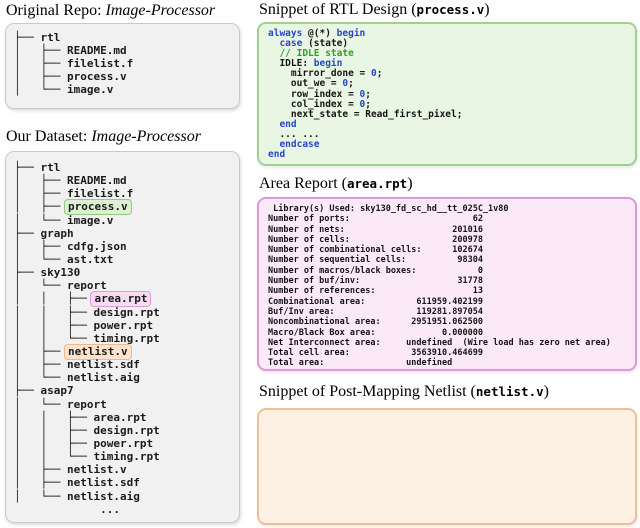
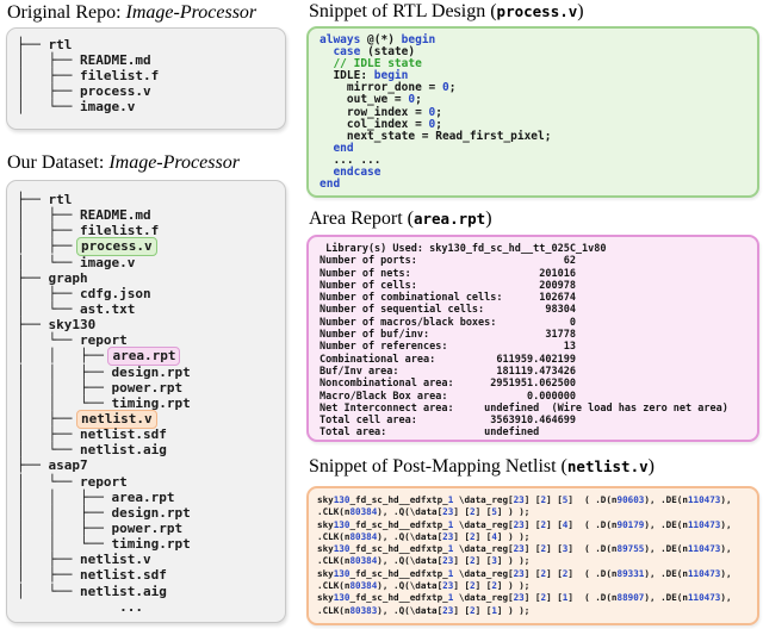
  Original Repo: Image-Processor
  ├── rtl
  │ ├── README.md
  │ ├── filelist.f
  │ ├── process.v
  │ └── image.v
  Our Dataset: Image-Processor
  ├── rtl
  │ ├── README.md
  │ ├── filelist.f
  │ ├── process.v
  │ └── image.v
  ├── graph
  │ ├── cdfg.json
  │ └── ast.txt
  ├── sky130
  │ └── report
  │ │ ├── area.rpt
  │ │ ├── design.rpt
  │ │ ├── power.rpt
  │ │ └── timing.rpt
  │ ├── netlist.v
  │ ├── netlist.sdf
  │ └── netlist.aig
  ├── asap7
  │ └── report
  │ │ ├── area.rpt
  │ │ ├── design.rpt
  │ │ ├── power.rpt
  │ │ └── timing.rpt
  │ ├── netlist.v
  │ ├── netlist.sdf
  │ └── netlist.aig
  ...
  Snippet of RTL Design (process.v)
  always @(*) begin
  case (state)
  // IDLE state
  IDLE: begin
  mirror_done = 0;
  out_we = 0;
  row_index = 0;
  col_index = 0;
  next_state = Read_first_pixel;
  end
  ... ...
  endcase
  end
  Area Report (area.rpt)
  Library(s) Used: sky130_fd_sc_hd__tt_025C_1v80
  Number of ports: 62
  Number of nets: 201016
  Number of cells: 200978
  Number of combinational cells: 102674
  Number of sequential cells: 98304
  Number of macros/black boxes: 0
  Number of buf/inv: 31778
  Number of references: 13
  Combinational area: 611959.402199
- Buf/Inv area: 119281.897054
+ Buf/Inv area: 181119.473426
  Noncombinational area: 2951951.062500
  Macro/Black Box area: 0.000000
  Net Interconnect area: undefined (Wire load has zero net area)
  Total cell area: 3563910.464699
  Total area: undefined
  Snippet of Post-Mapping Netlist (netlist.v)
+ sky130_fd_sc_hd__edfxtp_1 \data_reg[23] [2] [5] ( .D(n90603), .DE(n110473),
+ .CLK(n80384), .Q(\data[23] [2] [5] ) );
+ sky130_fd_sc_hd__edfxtp_1 \data_reg[23] [2] [4] ( .D(n90179), .DE(n110473),
+ .CLK(n80384), .Q(\data[23] [2] [4] ) );
+ sky130_fd_sc_hd__edfxtp_1 \data_reg[23] [2] [3] ( .D(n89755), .DE(n110473),
+ .CLK(n80384), .Q(\data[23] [2] [3] ) );
+ sky130_fd_sc_hd__edfxtp_1 \data_reg[23] [2] [2] ( .D(n89331), .DE(n110473),
+ .CLK(n80384), .Q(\data[23] [2] [2] ) );
+ sky130_fd_sc_hd__edfxtp_1 \data_reg[23] [2] [1] ( .D(n88907), .DE(n110473),
+ .CLK(n80383), .Q(\data[23] [2] [1] ) );
